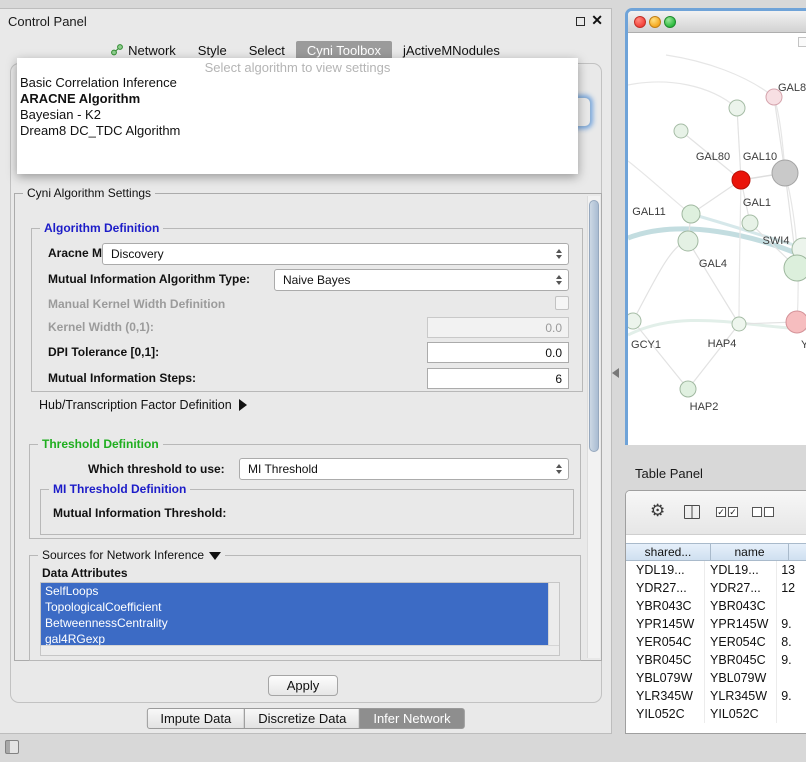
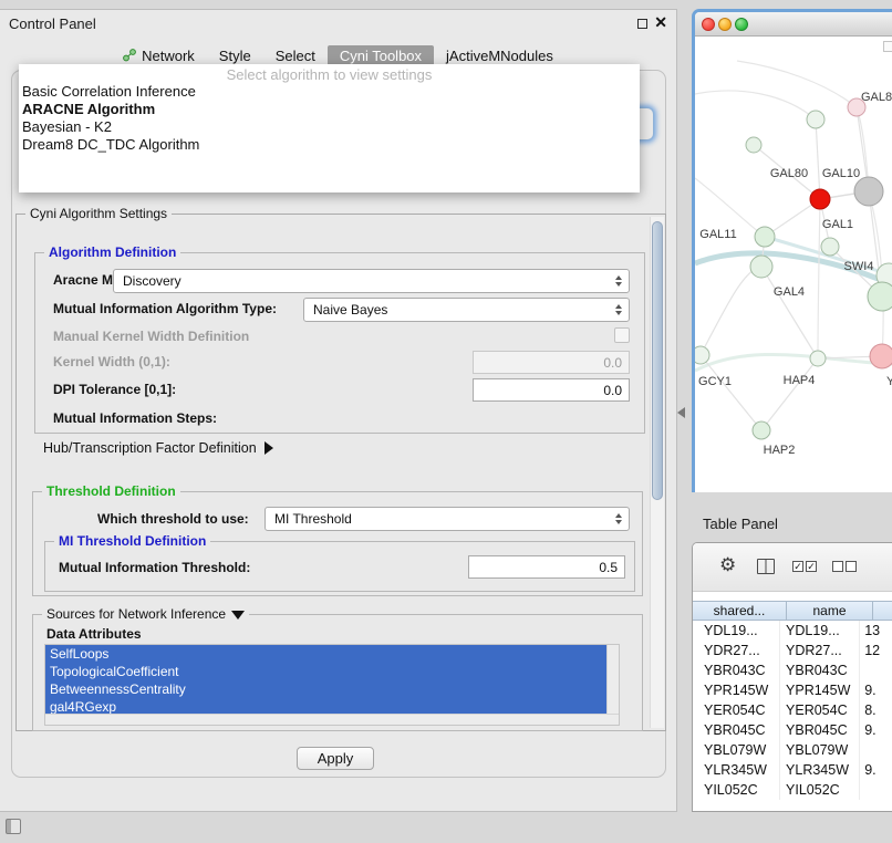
  Control Panel
  ✕
  Network
  Style
  Select
  Cyni Toolbox
  jActiveMNodules
  Select algorithm to view settings
  Basic Correlation Inference
  ARACNE Algorithm
  Bayesian - K2
  Dream8 DC_TDC Algorithm
  Cyni Algorithm Settings
  Algorithm Definition
  Discovery
  Mutual Information Algorithm Type:
  Naive Bayes
  Manual Kernel Width Definition
  Kernel Width (0,1):
  0.0
  DPI Tolerance [0,1]:
  0.0
  Mutual Information Steps:
- 6
  Hub/Transcription Factor Definition
  Threshold Definition
  Which threshold to use:
  MI Threshold
  MI Threshold Definition
  Mutual Information Threshold:
+ 0.5
  Sources for Network Inference
  Data Attributes
  SelfLoops
  TopologicalCoefficient
  BetweennessCentrality
  gal4RGexp
  Apply
- Impute Data
- Discretize Data
- Infer Network
  GAL8
  GAL80
  GAL10
  GAL11
  GAL1
  SWI4
  GAL4
  GCY1
  HAP4
  Y
  HAP2
  Table Panel
  shared...
  name
  YDL19...
  YDL19...
  13
  YDR27...
  YDR27...
  12
  YBR043C
  YBR043C
  YPR145W
  YPR145W
  9.
  YER054C
  YER054C
  8.
  YBR045C
  YBR045C
  9.
  YBL079W
  YBL079W
  YLR345W
  YLR345W
  9.
  YIL052C
  YIL052C
